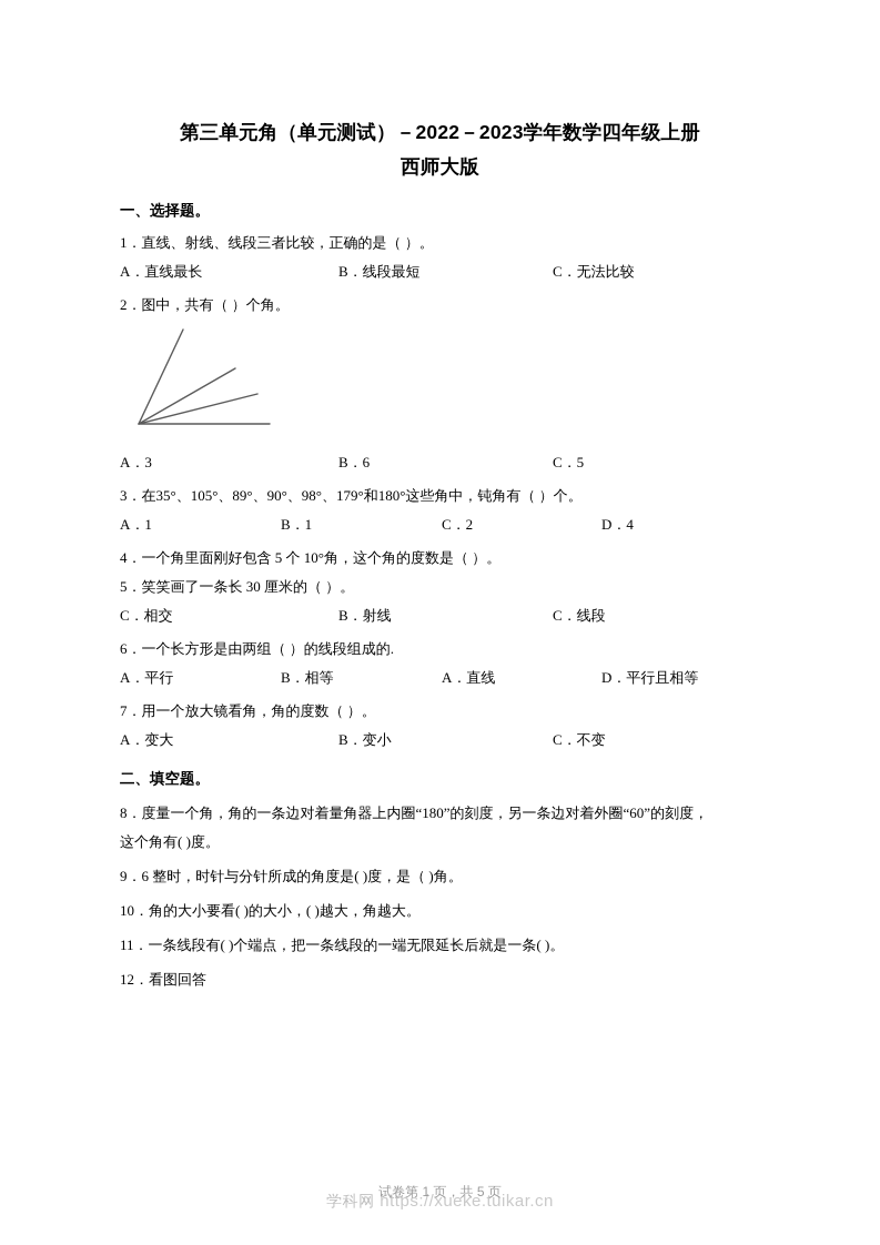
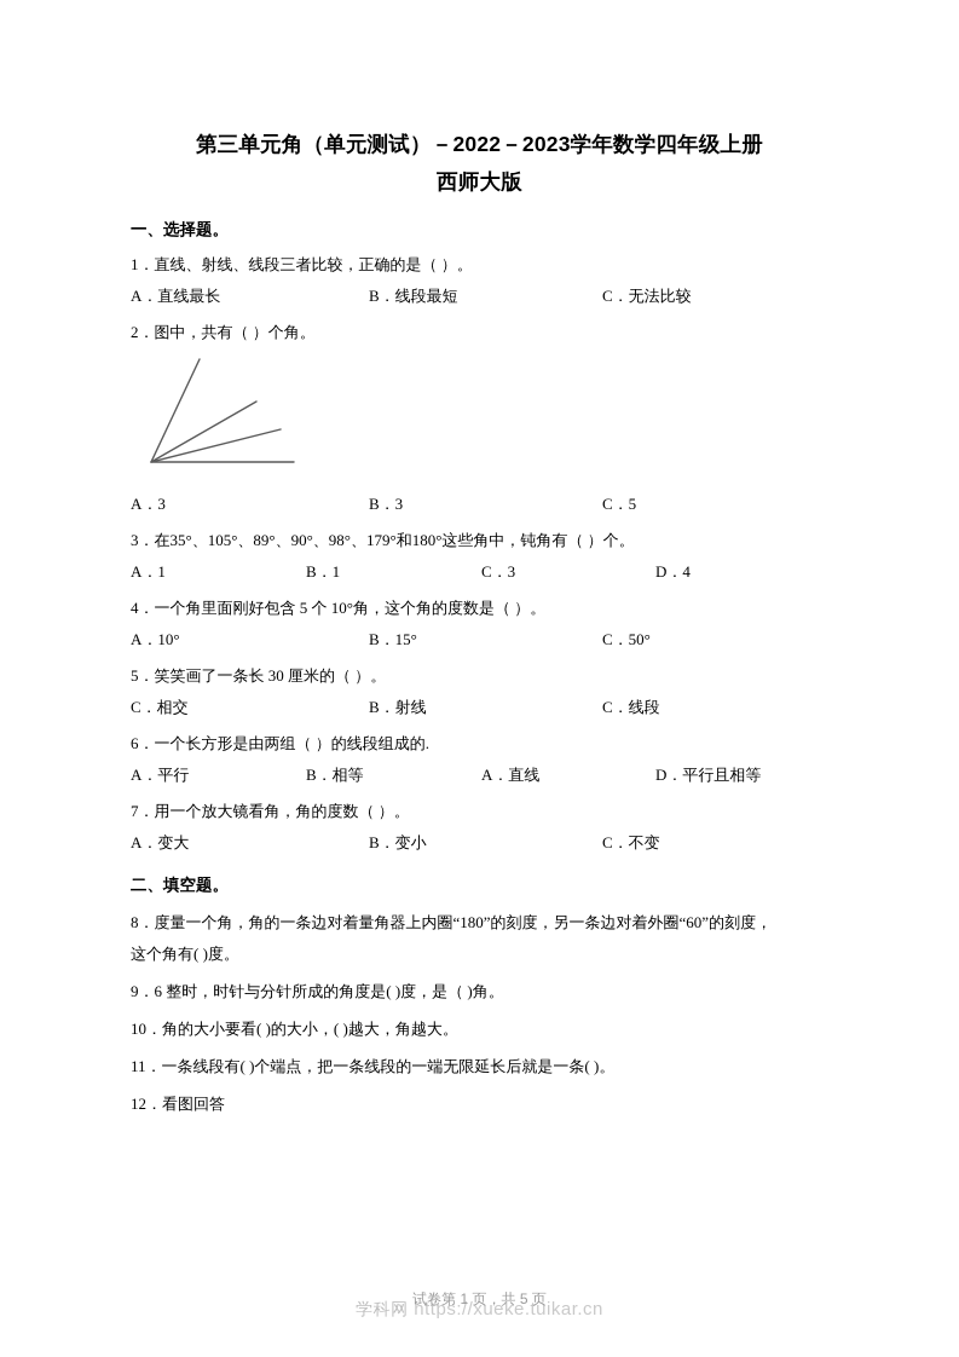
  第三单元角（单元测试）－2022－2023学年数学四年级上册
  西师大版
  一、选择题。
  1．直线、射线、线段三者比较，正确的是（ ）。
  A．直线最长
  B．线段最短
  C．无法比较
  2．图中，共有（ ）个角。
  A．3
- B．6
+ B．3
  C．5
  3．在35°、105°、89°、90°、98°、179°和180°这些角中，钝角有（ ）个。
  A．1
  B．1
- C．2
+ C．3
  D．4
  4．一个角里面刚好包含 5 个 10°角，这个角的度数是（ ）。
+ A．10°
+ B．15°
+ C．50°
  5．笑笑画了一条长 30 厘米的（ ）。
  C．相交
  B．射线
  C．线段
  6．一个长方形是由两组（ ）的线段组成的.
  A．平行
  B．相等
  A．直线
  D．平行且相等
  7．用一个放大镜看角，角的度数（ ）。
  A．变大
  B．变小
  C．不变
  二、填空题。
  8．度量一个角，角的一条边对着量角器上内圈“180”的刻度，另一条边对着外圈“60”的刻度，
  这个角有( )度。
  9．6 整时，时针与分针所成的角度是( )度，是（ )角。
  10．角的大小要看( )的大小，( )越大，角越大。
  11．一条线段有( )个端点，把一条线段的一端无限延长后就是一条( )。
  12．看图回答
  学科网 https://xueke.tuikar.cn
  试卷第 1 页，共 5 页
